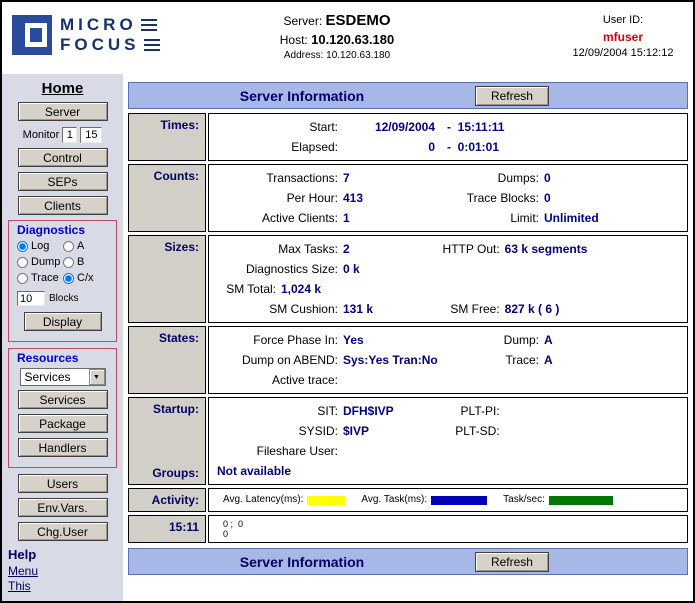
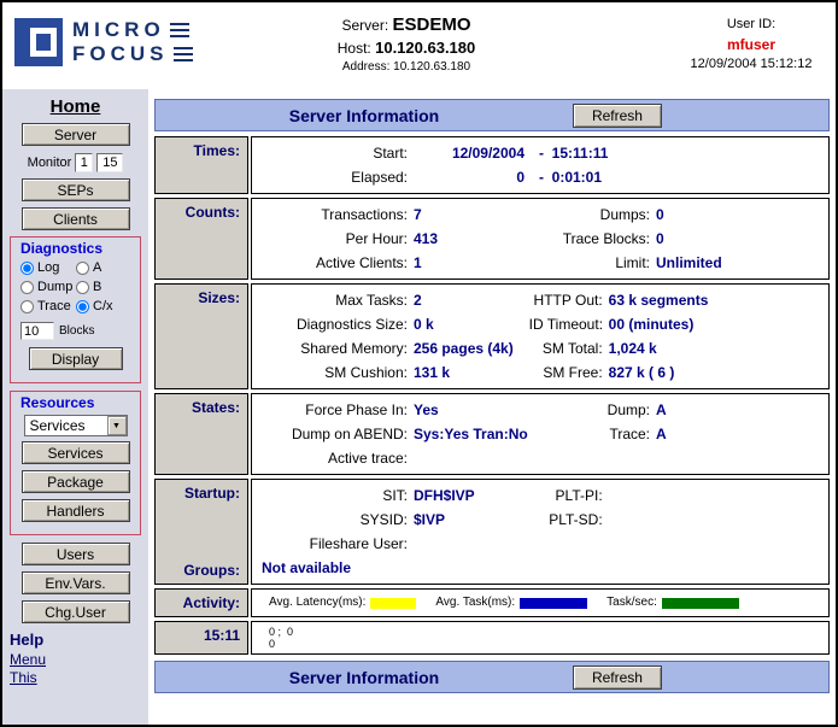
  MICRO
  FOCUS
  Server: ESDEMO
  Host: 10.120.63.180
  Address: 10.120.63.180
  User ID:
  mfuser
  12/09/2004 15:12:12
  Home
  Server
  Monitor
  1
  15
- Control
  SEPs
  Clients
  Diagnostics
  Log
  A
  Dump
  B
  Trace
  C/x
  10
  Blocks
  Display
  Resources
  Services
  Services
  Package
  Handlers
  Users
  Env.Vars.
  Chg.User
  Help
  Menu
  This
  Server Information
  Refresh
  Times:
  Start:
  12/09/2004
  - 15:11:11
  Elapsed:
  0
  - 0:01:01
  Counts:
  Transactions:
  7
  Dumps:
  0
  Per Hour:
  413
  Trace Blocks:
  0
  Active Clients:
  1
  Limit:
  Unlimited
  Sizes:
  Max Tasks:
  2
  HTTP Out:
  63 k segments
  Diagnostics Size:
  0 k
+ ID Timeout:
+ 00 (minutes)
+ Shared Memory:
+ 256 pages (4k)
  SM Total:
  1,024 k
  SM Cushion:
  131 k
  SM Free:
  827 k ( 6 )
  States:
  Force Phase In:
  Yes
  Dump:
  A
  Dump on ABEND:
  Sys:Yes Tran:No
  Trace:
  A
  Active trace:
  Startup:
  Groups:
  SIT:
  DFH$IVP
  PLT-PI:
  SYSID:
  $IVP
  PLT-SD:
  Fileshare User:
  Not available
  Activity:
  Avg. Latency(ms):
  Avg. Task(ms):
  Task/sec:
  15:11
  0 ; 0
  0
  Server Information
  Refresh
